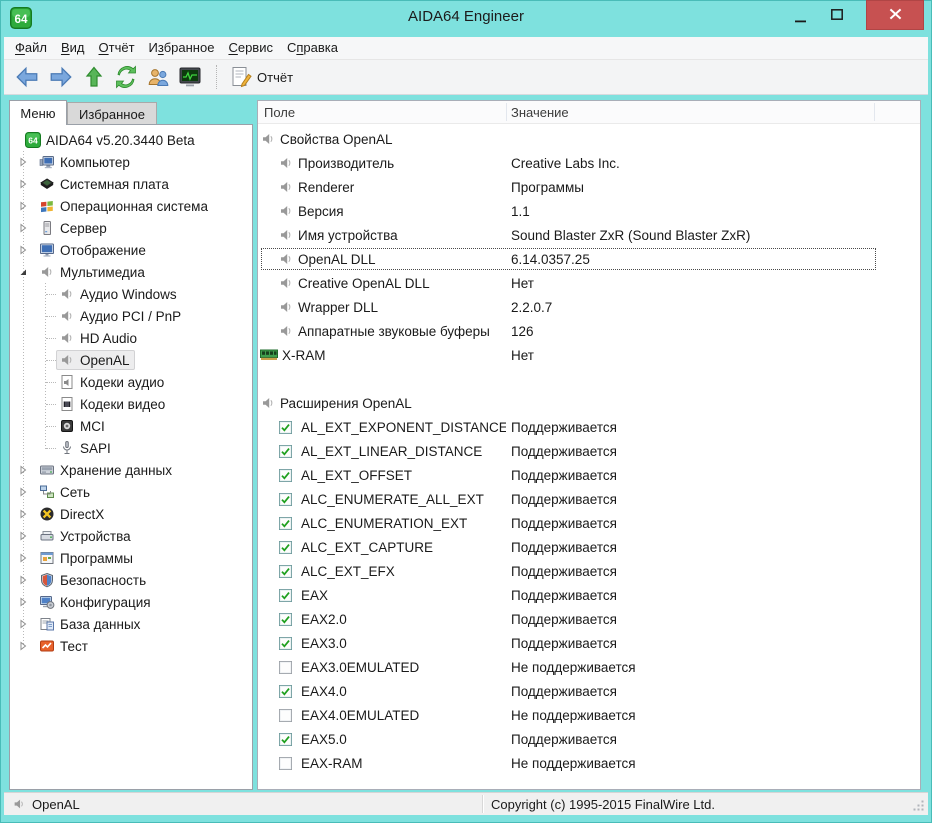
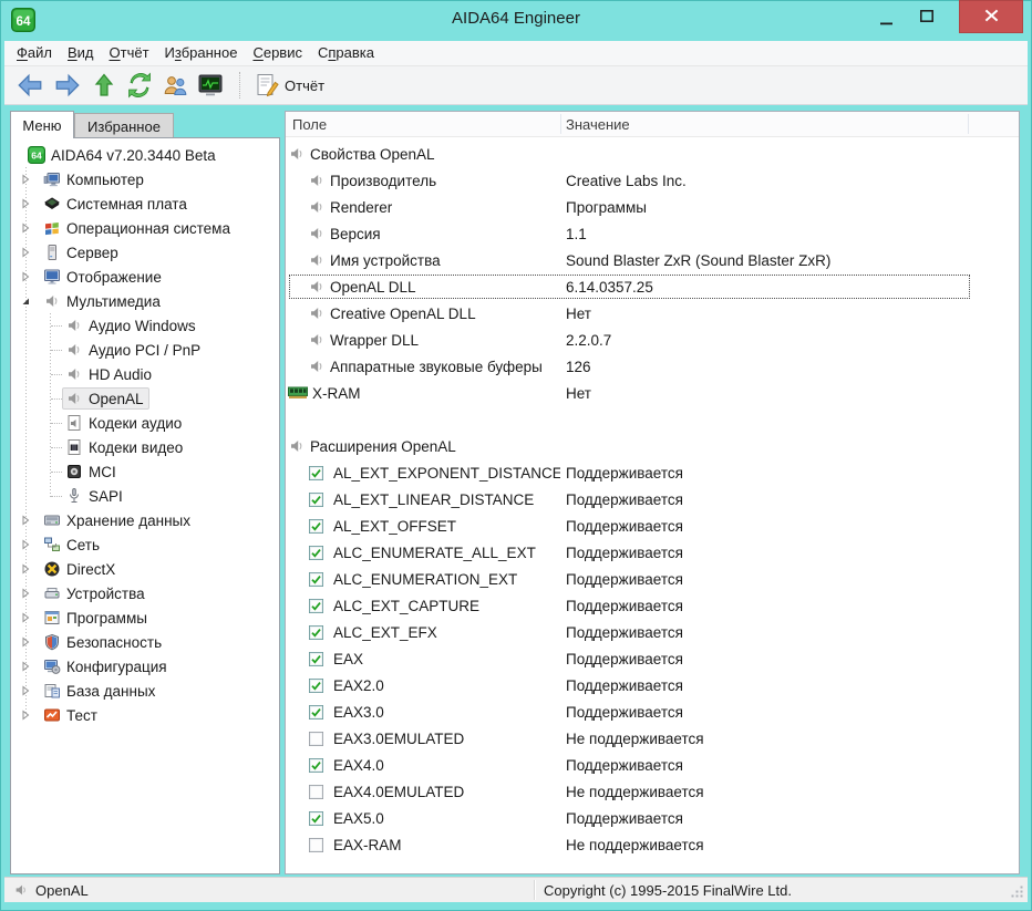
  64
  AIDA64 Engineer
  Файл
  Вид
  Отчёт
  Избранное
  Сервис
  Справка
  Отчёт
  Меню
  Избранное
  64
- AIDA64 v5.20.3440 Beta
+ AIDA64 v7.20.3440 Beta
  Компьютер
  Системная плата
  Операционная система
  Сервер
  Отображение
  Мультимедиа
  Аудио Windows
  Аудио PCI / PnP
  HD Audio
  OpenAL
  Кодеки аудио
  Кодеки видео
  MCI
  SAPI
  Хранение данных
  Сеть
  DirectX
  Устройства
  Программы
  Безопасность
  Конфигурация
  База данных
  Тест
  Поле
  Значение
  Свойства OpenAL
  Производитель
  Creative Labs Inc.
  Renderer
  Программы
  Версия
  1.1
  Имя устройства
  Sound Blaster ZxR (Sound Blaster ZxR)
  OpenAL DLL
  6.14.0357.25
  Creative OpenAL DLL
  Нет
  Wrapper DLL
  2.2.0.7
  Аппаратные звуковые буферы
  126
  X-RAM
  Нет
  Расширения OpenAL
  AL_EXT_EXPONENT_DISTANCE
  Поддерживается
  AL_EXT_LINEAR_DISTANCE
  Поддерживается
  AL_EXT_OFFSET
  Поддерживается
  ALC_ENUMERATE_ALL_EXT
  Поддерживается
  ALC_ENUMERATION_EXT
  Поддерживается
  ALC_EXT_CAPTURE
  Поддерживается
  ALC_EXT_EFX
  Поддерживается
  EAX
  Поддерживается
  EAX2.0
  Поддерживается
  EAX3.0
  Поддерживается
  EAX3.0EMULATED
  Не поддерживается
  EAX4.0
  Поддерживается
  EAX4.0EMULATED
  Не поддерживается
  EAX5.0
  Поддерживается
  EAX-RAM
  Не поддерживается
  OpenAL
  Copyright (c) 1995-2015 FinalWire Ltd.
